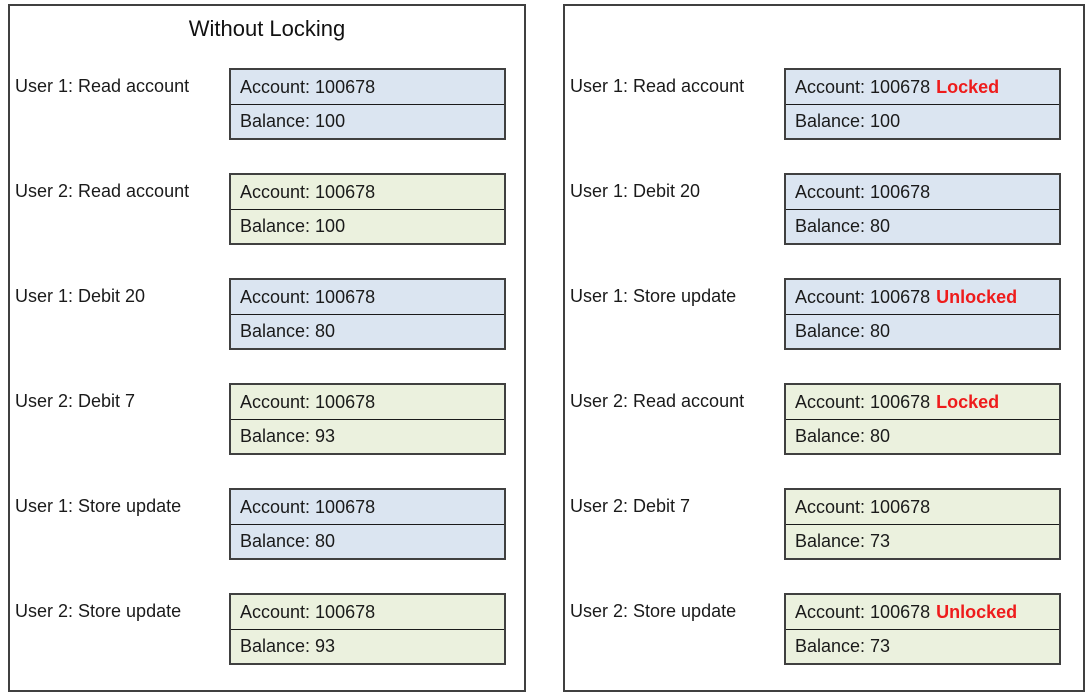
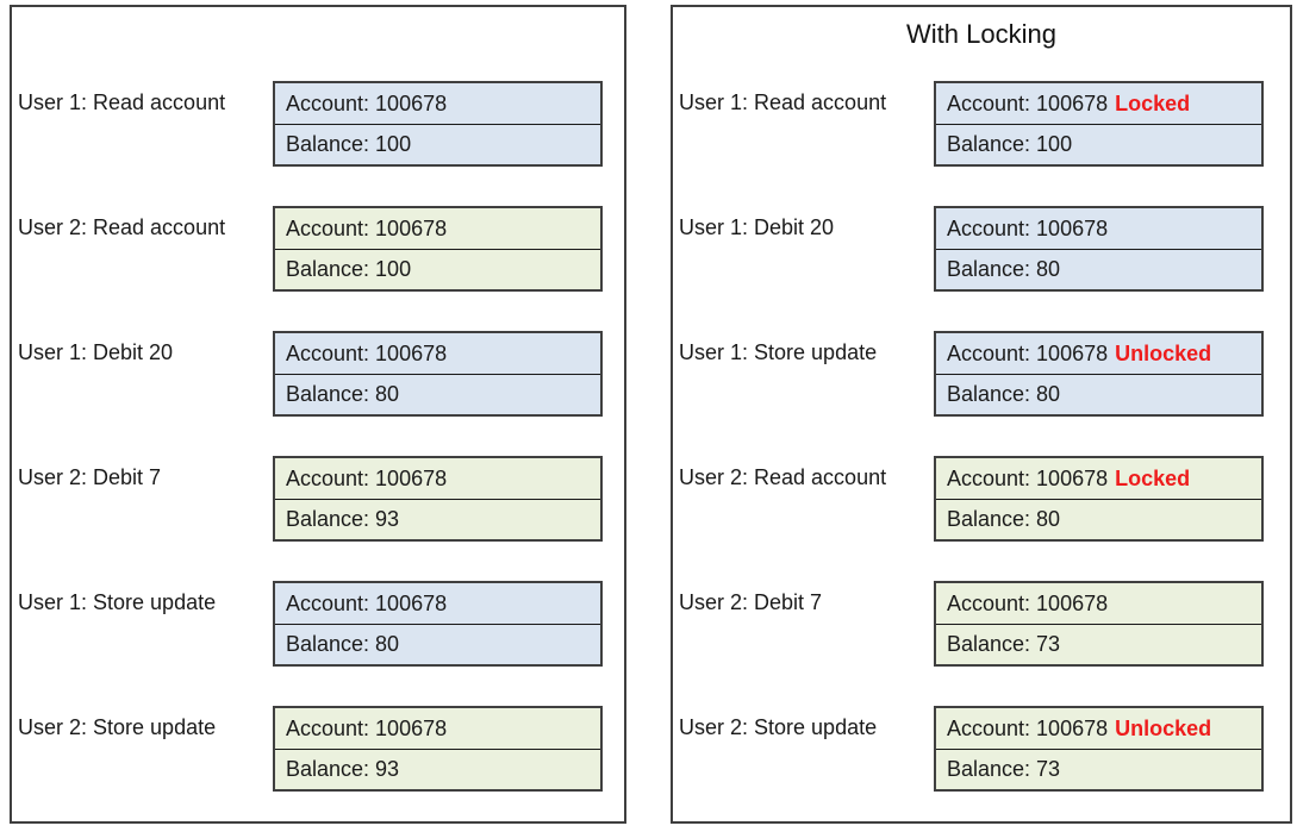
- Without Locking
  User 1: Read account
  Account: 100678
  Balance: 100
  User 2: Read account
  Account: 100678
  Balance: 100
  User 1: Debit 20
  Account: 100678
  Balance: 80
  User 2: Debit 7
  Account: 100678
  Balance: 93
  User 1: Store update
  Account: 100678
  Balance: 80
  User 2: Store update
  Account: 100678
  Balance: 93
+ With Locking
  User 1: Read account
  Account: 100678 Locked
  Balance: 100
  User 1: Debit 20
  Account: 100678
  Balance: 80
  User 1: Store update
  Account: 100678 Unlocked
  Balance: 80
  User 2: Read account
  Account: 100678 Locked
  Balance: 80
  User 2: Debit 7
  Account: 100678
  Balance: 73
  User 2: Store update
  Account: 100678 Unlocked
  Balance: 73
